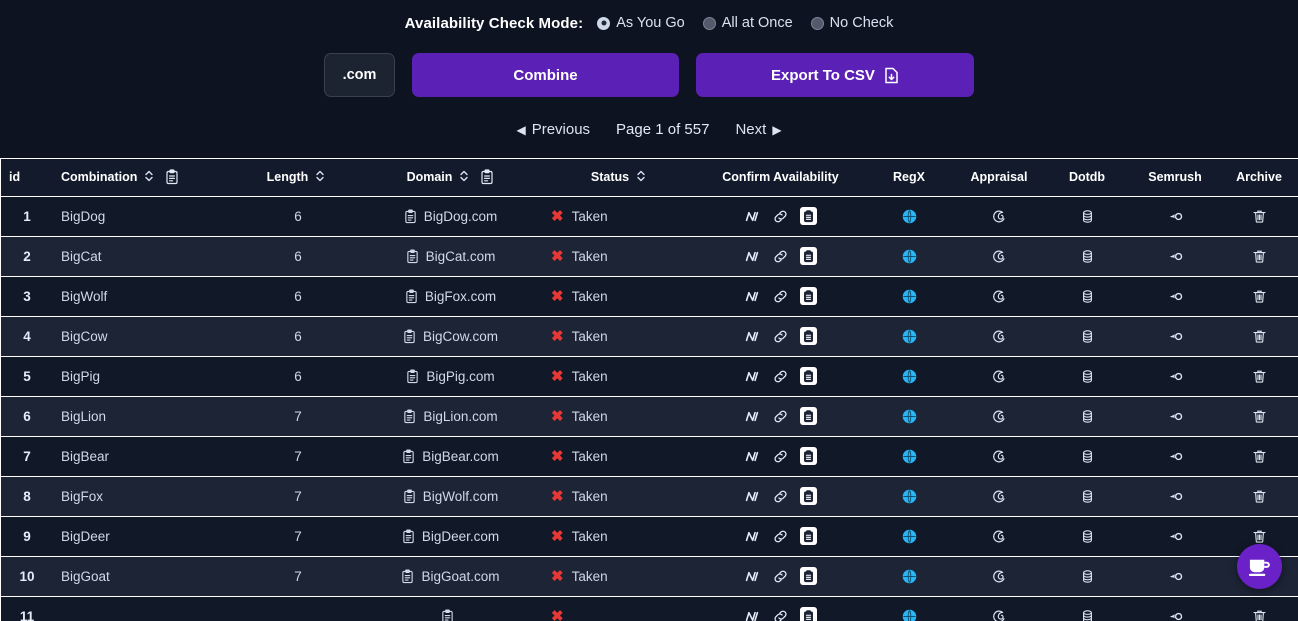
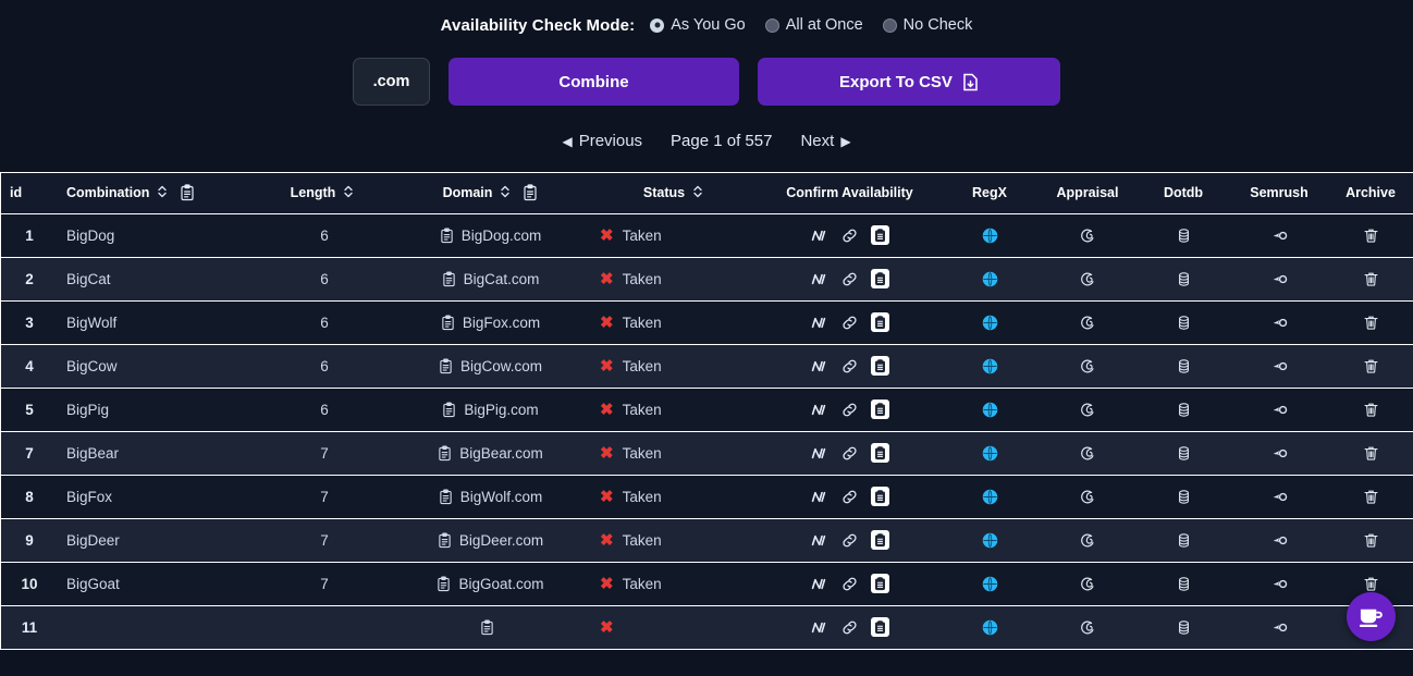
  Availability Check Mode:
  As You Go
  All at Once
  No Check
  .com
  Combine
  Export To CSV
  ◀
  Previous
  Page 1 of 557
  Next
  ▶
  id	Combination	Length	Domain	Status	Confirm Availability	RegX	Appraisal	Dotdb	Semrush	Archive
  1	BigDog	6	BigDog.com	✖ Taken
  2	BigCat	6	BigCat.com	✖ Taken
  3	BigWolf	6	BigFox.com	✖ Taken
  4	BigCow	6	BigCow.com	✖ Taken
  5	BigPig	6	BigPig.com	✖ Taken
- 6	BigLion	7	BigLion.com	✖ Taken
  7	BigBear	7	BigBear.com	✖ Taken
  8	BigFox	7	BigWolf.com	✖ Taken
  9	BigDeer	7	BigDeer.com	✖ Taken
  10	BigGoat	7	BigGoat.com	✖ Taken
  11				✖
